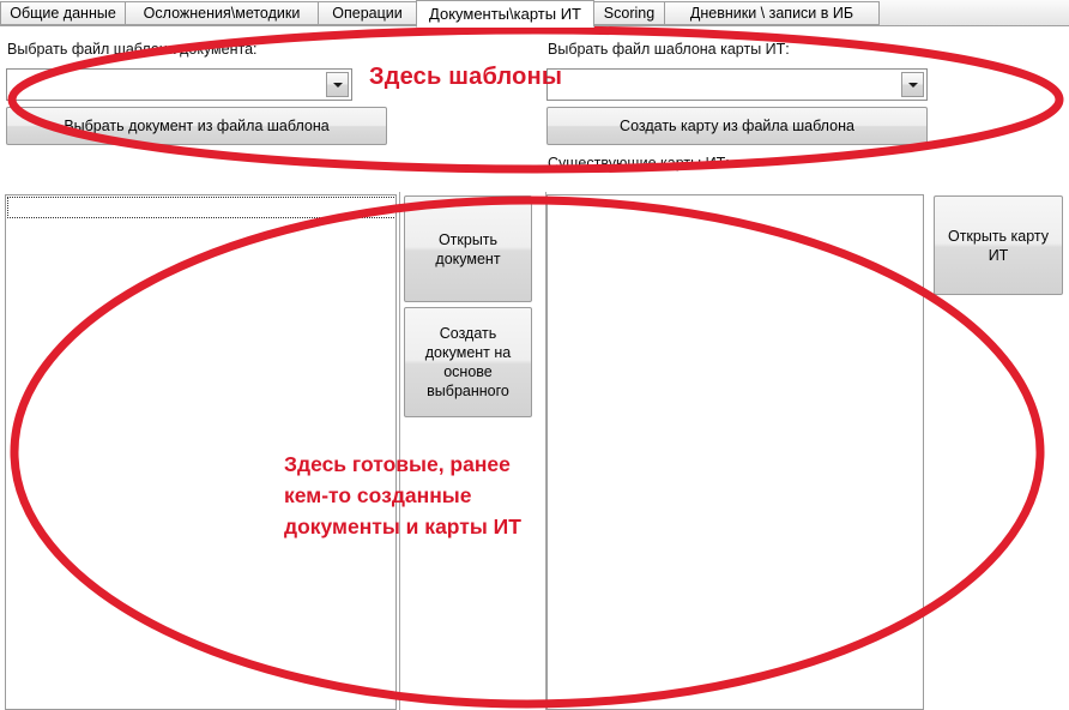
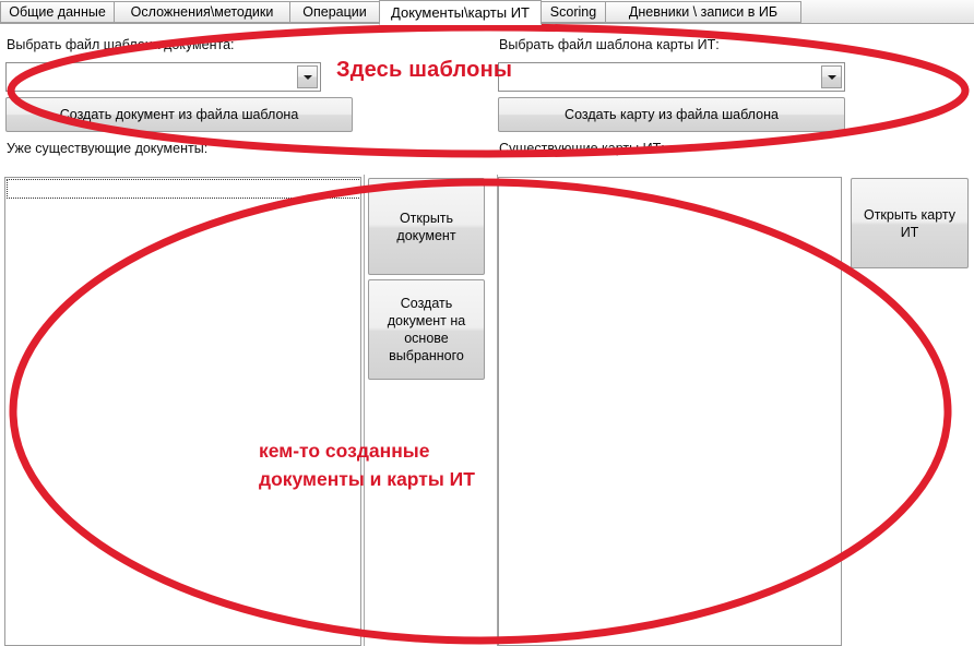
  Общие данные
  Осложнения\методики
  Операции
  Документы\карты ИТ
  Scoring
  Дневники \ записи в ИБ
  Выбрать файл шабмента:
- Выбрать документ из файла шаблона
+ Создать документ из файла шаблона
+ Уже существующие документы:
  Открыть документ
  Создать документ на основе выбранного
  Выбрать файл шаблона карты ИТ:
  Создать карту из файла шаблона
  Открыть карту ИТ
  Здесь шаблоны
- Здесь готовые, ранее
  кем-то созданные
  документы и карты ИТ
